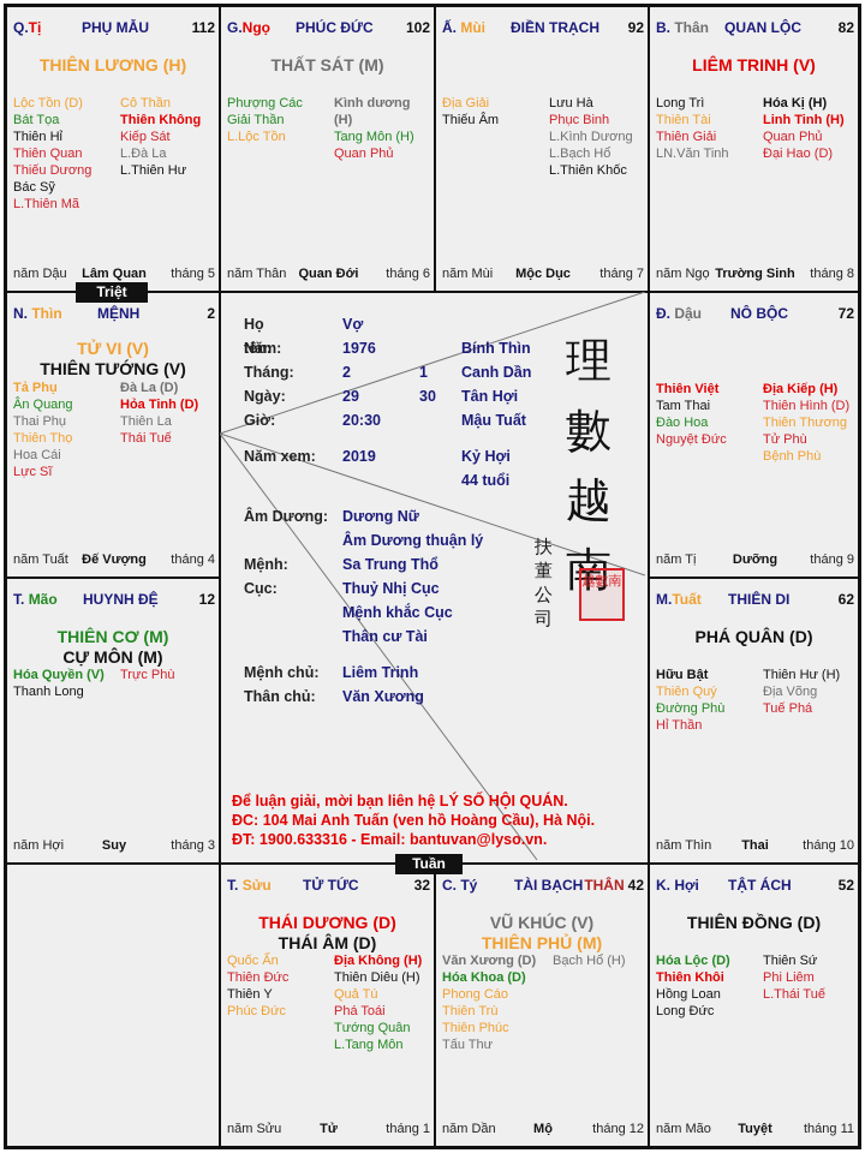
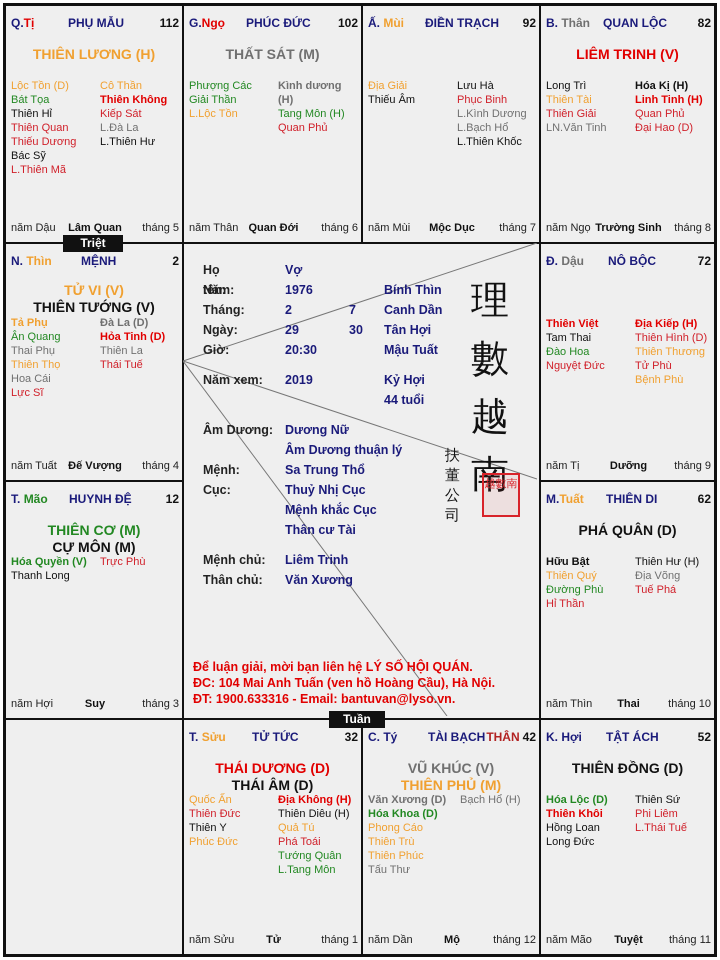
  Q.Tị
  PHỤ MẪU
  112
  THIÊN LƯƠNG (H)
  Lộc Tồn (D)
  Bát Tọa
  Thiên Hỉ
  Thiên Quan
  Thiếu Dương
  Bác Sỹ
  L.Thiên Mã
  Cô Thần
  Thiên Không
  Kiếp Sát
  L.Đà La
  L.Thiên Hư
  năm Dậu
  Lâm Quan
  tháng 5
  G.Ngọ
  PHÚC ĐỨC
  102
  THẤT SÁT (M)
  Phượng Các
  Giải Thần
  L.Lộc Tồn
  Kình dương (H)
  Tang Môn (H)
  Quan Phủ
  năm Thân
  Quan Đới
  tháng 6
  Ấ. Mùi
  ĐIỀN TRẠCH
  92
  Địa Giải
  Thiếu Âm
  Lưu Hà
  Phục Binh
  L.Kình Dương
  L.Bạch Hổ
  L.Thiên Khốc
  năm Mùi
  Mộc Dục
  tháng 7
  B. Thân
  QUAN LỘC
  82
  LIÊM TRINH (V)
  Long Trì
  Thiên Tài
  Thiên Giải
  LN.Văn Tinh
  Hóa Kị (H)
  Linh Tinh (H)
  Quan Phủ
  Đại Hao (D)
  năm Ngọ
  Trường Sinh
  tháng 8
  N. Thìn
  MỆNH
  2
  TỬ VI (V)
  THIÊN TƯỚNG (V)
  Tả Phụ
  Ân Quang
  Thai Phụ
  Thiên Thọ
  Hoa Cái
  Lực Sĩ
  Đà La (D)
  Hỏa Tinh (D)
  Thiên La
  Thái Tuế
  năm Tuất
  Đế Vượng
  tháng 4
  Đ. Dậu
  NÔ BỘC
  72
  Thiên Việt
  Tam Thai
  Đào Hoa
  Nguyệt Đức
  Địa Kiếp (H)
  Thiên Hình (D)
  Thiên Thương
  Tử Phù
  Bệnh Phù
  năm Tị
  Dưỡng
  tháng 9
  T. Mão
  HUYNH ĐỆ
  12
  THIÊN CƠ (M)
  CỰ MÔN (M)
  Hóa Quyền (V)
  Thanh Long
  Trực Phù
  năm Hợi
  Suy
  tháng 3
  M.Tuất
  THIÊN DI
  62
  PHÁ QUÂN (D)
  Hữu Bật
  Thiên Quý
  Đường Phù
  Hỉ Thần
  Thiên Hư (H)
  Địa Võng
  Tuế Phá
  năm Thìn
  Thai
  tháng 10
  T. Sửu
  TỬ TỨC
  32
  THÁI DƯƠNG (D)
  THÁI ÂM (D)
  Quốc Ấn
  Thiên Đức
  Thiên Y
  Phúc Đức
  Địa Không (H)
  Thiên Diêu (H)
  Quả Tú
  Phá Toái
  Tướng Quân
  L.Tang Môn
  năm Sửu
  Tử
  tháng 1
  C. Tý
  TÀI BẠCH
  THÂN 42
  VŨ KHÚC (V)
  THIÊN PHỦ (M)
  Văn Xương (D)
  Hóa Khoa (D)
  Phong Cáo
  Thiên Trù
  Thiên Phúc
  Tấu Thư
  Bạch Hổ (H)
  năm Dần
  Mộ
  tháng 12
  K. Hợi
  TẬT ÁCH
  52
  THIÊN ĐỒNG (D)
  Hóa Lộc (D)
  Thiên Khôi
  Hồng Loan
  Long Đức
  Thiên Sứ
  Phi Liêm
  L.Thái Tuế
  năm Mão
  Tuyệt
  tháng 11
  Triệt
  Tuần
  Họ tên:
  Năm:
  Tháng:
  Ngày:
  Giờ:
  Năm xem:
  Vợ
  1976
  2
  29
  20:30
  2019
- 1
+ 7
  30
  Bính Thìn
  Canh Dần
  Tân Hợi
  Mậu Tuất
  Kỷ Hợi
  44 tuổi
  Âm Dương:
  Mệnh:
  Cục:
  Mệnh chủ:
  Thân chủ:
  Dương Nữ
  Âm Dương thuận lý
  Sa Trung Thổ
  Thuỷ Nhị Cục
  Mệnh khắc Cục
  Thân cư Tài
  Liêm Trinh
  Văn Xương
  理
  數
  越
  南
  扶
  董
  公
  司
  越數南
  Để luận giải, mời bạn liên hệ LÝ SỐ HỘI QUÁN.
  ĐC: 104 Mai Anh Tuấn (ven hồ Hoàng Cầu), Hà Nội.
  ĐT: 1900.633316 - Email: bantuvan@lyso.vn.
